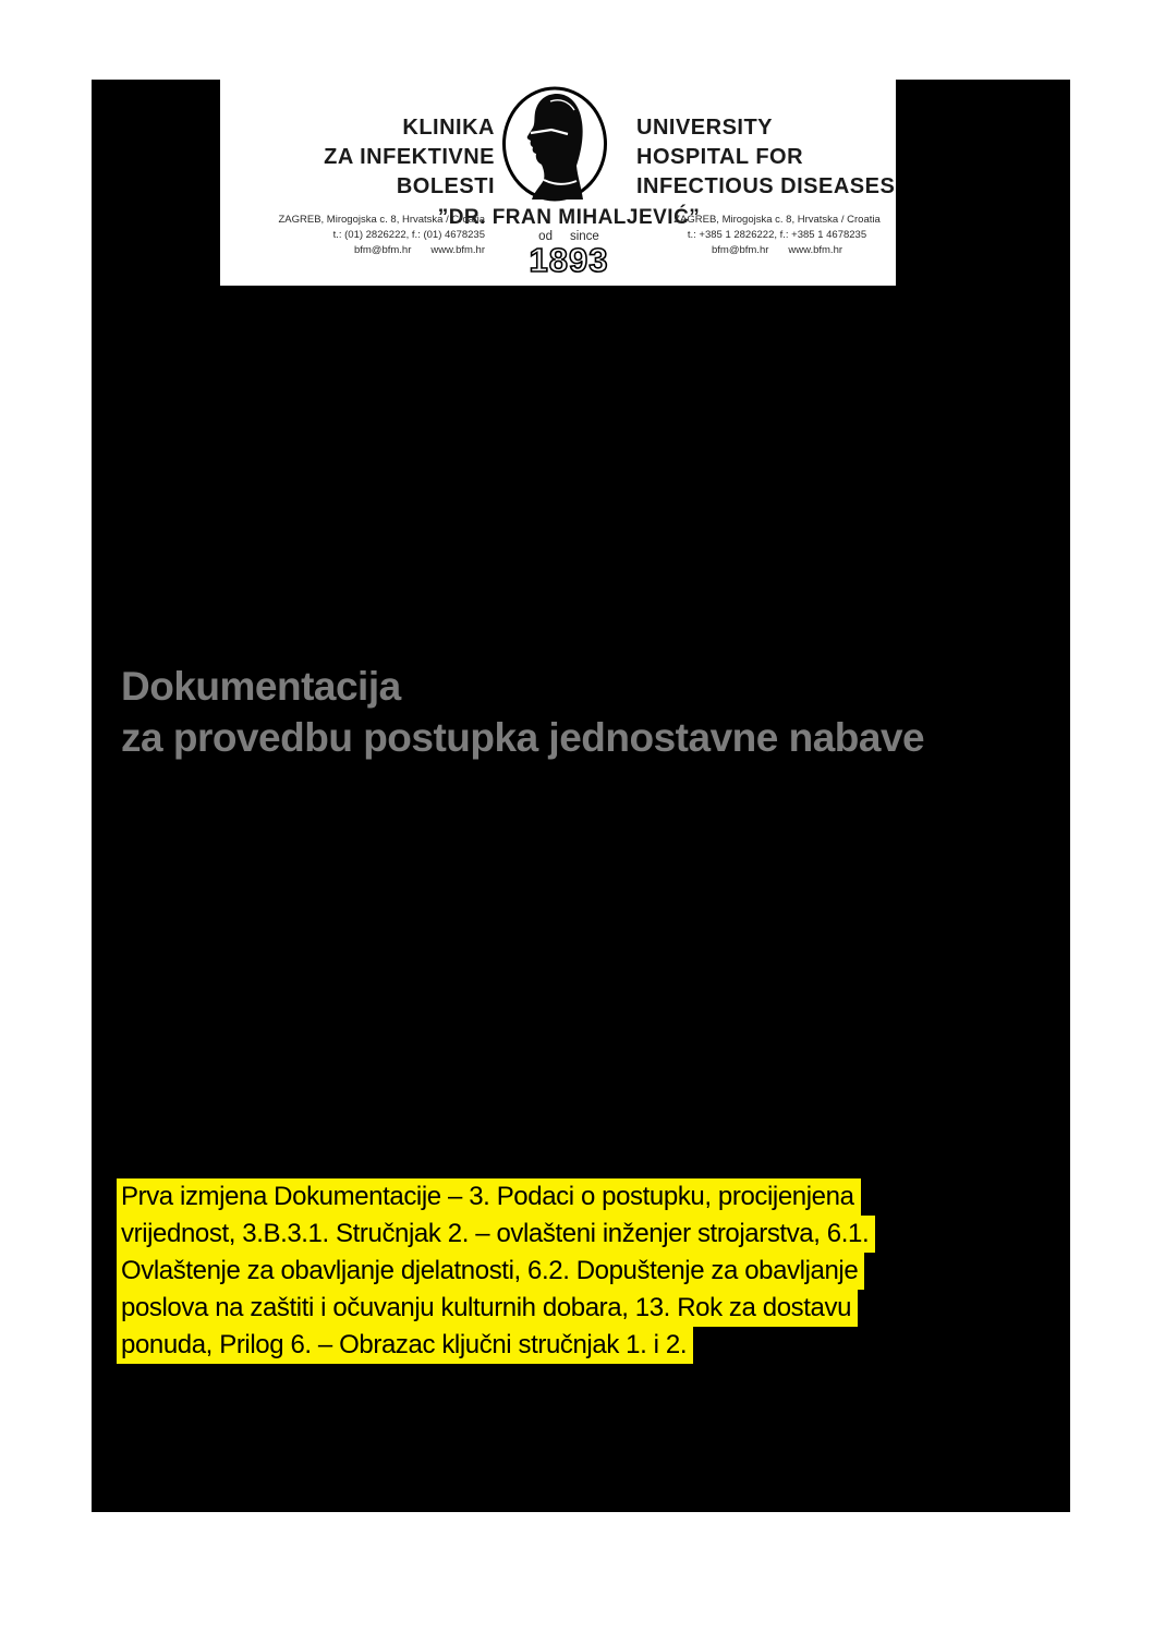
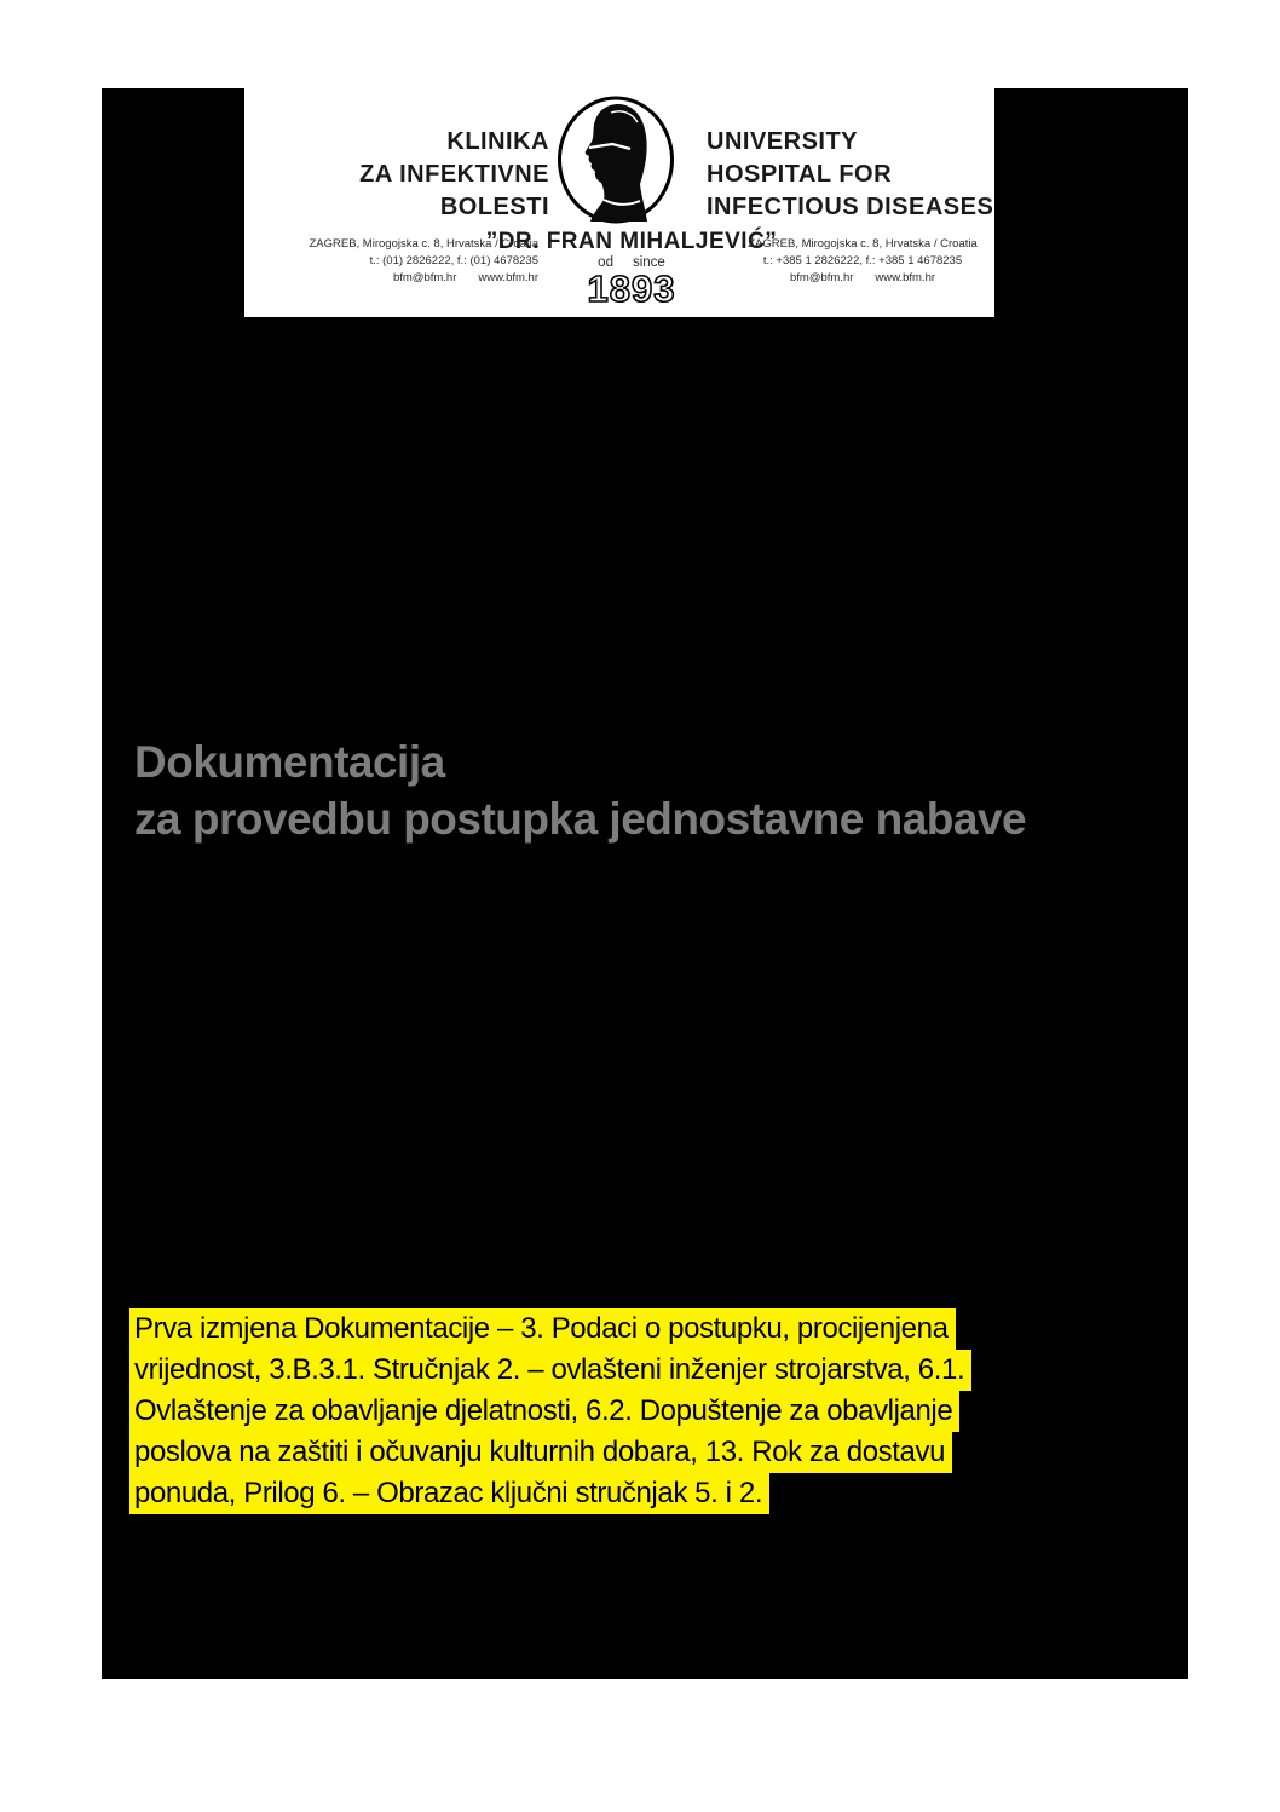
  KLINIKA
  ZA INFEKTIVNE
  BOLESTI
  UNIVERSITY
  HOSPITAL FOR
  INFECTIOUS DISEASES
  ”DR. FRAN MIHALJEVIĆ”
  ZAGREB, Mirogojska c. 8, Hrvatska / Croatia
  t.: (01) 2826222, f.: (01) 4678235
  bfm@bfm.hr www.bfm.hr
  ZAGREB, Mirogojska c. 8, Hrvatska / Croatia
  t.: +385 1 2826222, f.: +385 1 4678235
  bfm@bfm.hr www.bfm.hr
  od
  since
  1893
  Dokumentacija
  za provedbu postupka jednostavne nabave
  Prva izmjena Dokumentacije – 3. Podaci o postupku, procijenjena
  vrijednost, 3.B.3.1. Stručnjak 2. – ovlašteni inženjer strojarstva, 6.1.
  Ovlaštenje za obavljanje djelatnosti, 6.2. Dopuštenje za obavljanje
  poslova na zaštiti i očuvanju kulturnih dobara, 13. Rok za dostavu
- ponuda, Prilog 6. – Obrazac ključni stručnjak 1. i 2.
+ ponuda, Prilog 6. – Obrazac ključni stručnjak 5. i 2.
